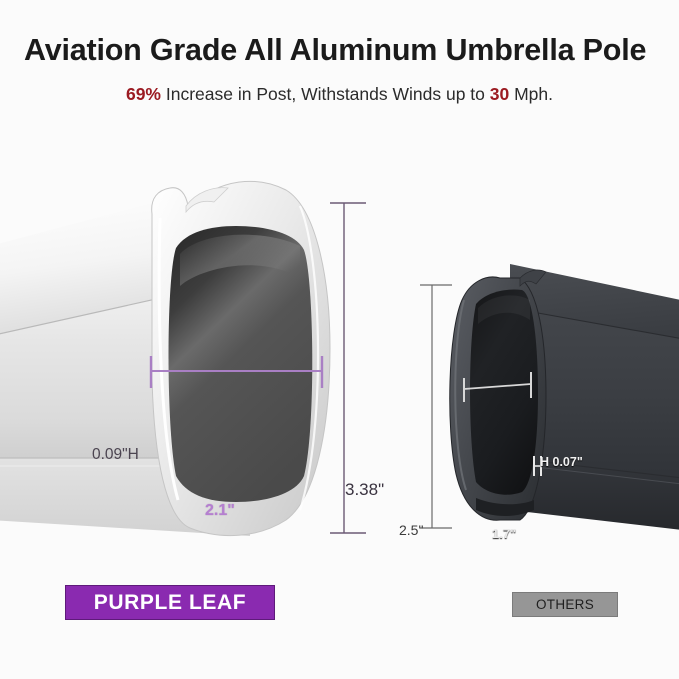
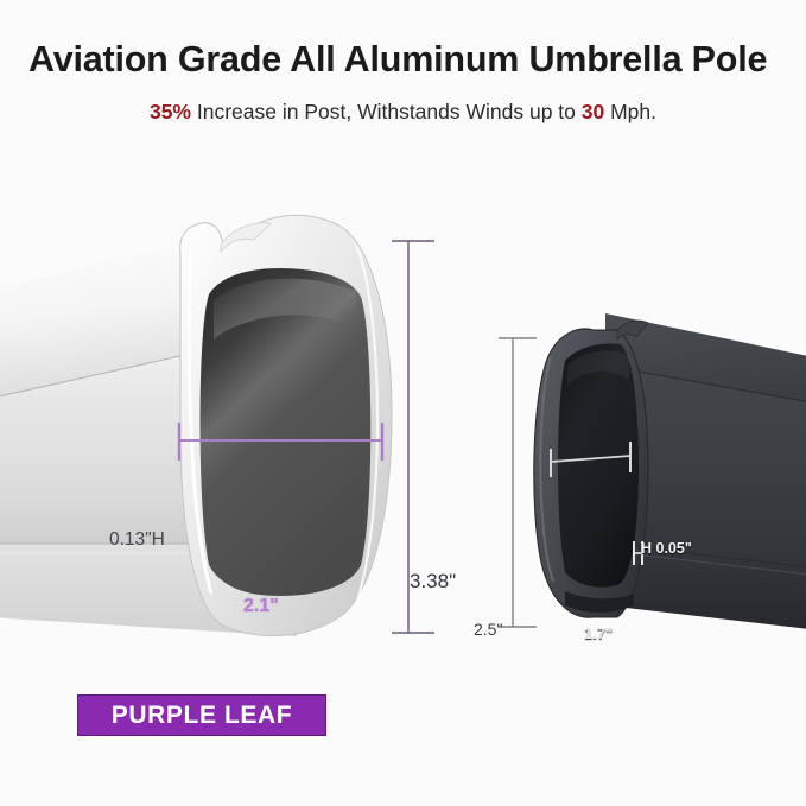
  Aviation Grade All Aluminum Umbrella Pole
- 69% Increase in Post, Withstands Winds up to 30 Mph.
+ 35% Increase in Post, Withstands Winds up to 30 Mph.
- 0.09"H
+ 0.13"H
  2.1"
  3.38"
- H 0.07"
+ H 0.05"
  1.7"
  2.5"
  PURPLE LEAF
- OTHERS
